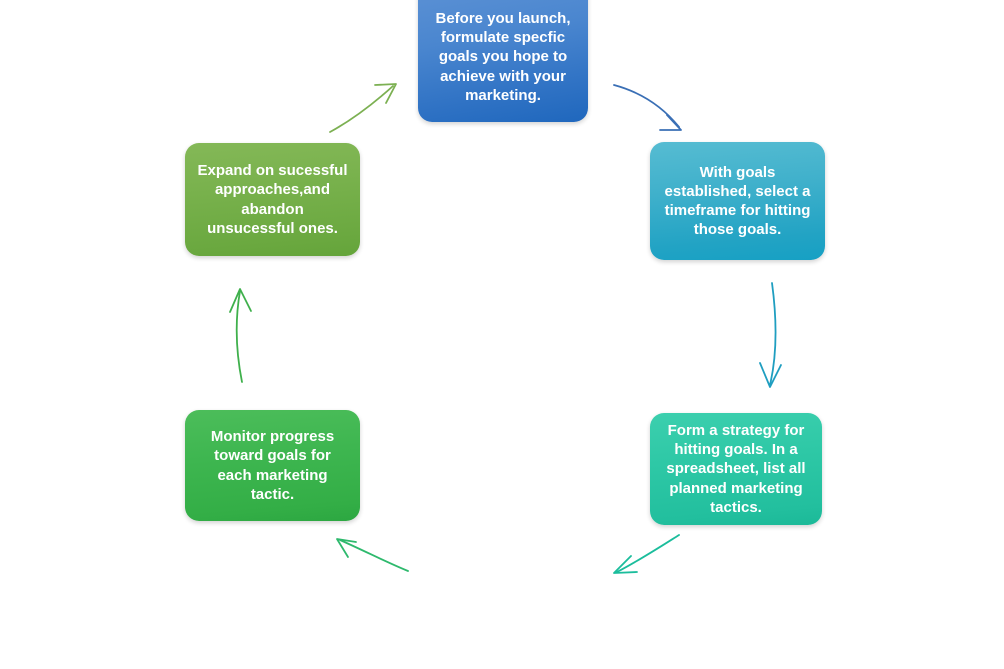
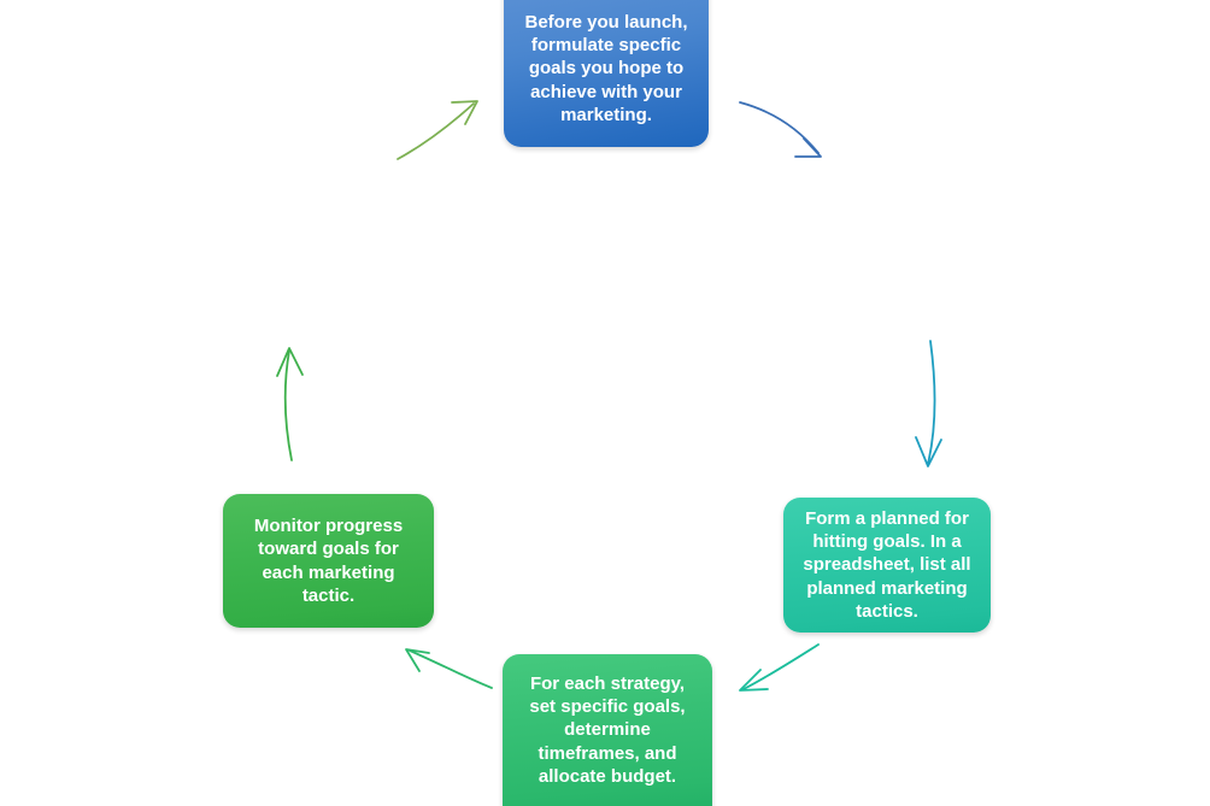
  Before you launch, formulate specfic goals you hope to achieve with your marketing.
- With goals established, select a timeframe for hitting those goals.
- Form a strategy for hitting goals. In a spreadsheet, list all planned marketing tactics.
+ Form a planned for hitting goals. In a spreadsheet, list all planned marketing tactics.
+ For each strategy, set specific goals, determine timeframes, and allocate budget.
  Monitor progress toward goals for each marketing tactic.
- Expand on sucessful approaches,and abandon unsucessful ones.
